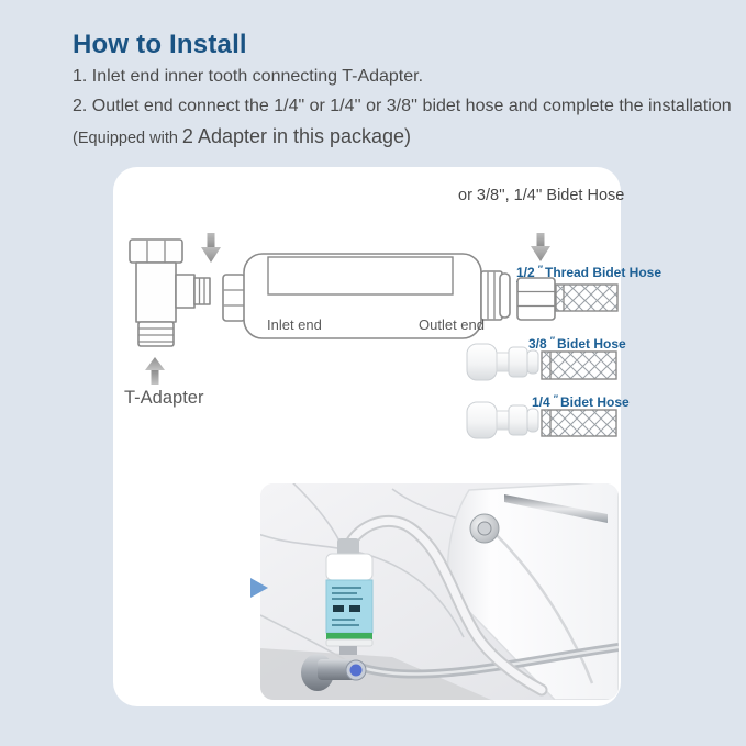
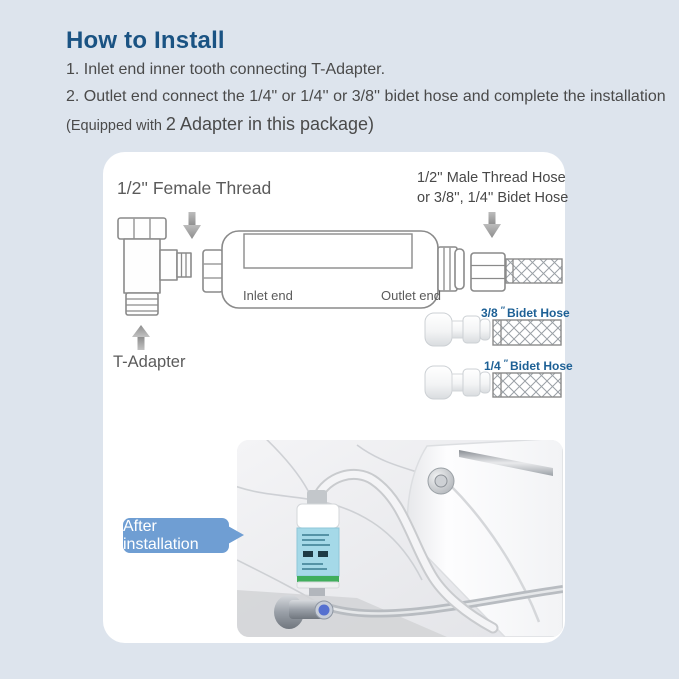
  How to Install
  1. Inlet end inner tooth connecting T-Adapter.
  2. Outlet end connect the 1/4" or 1/4'' or 3/8'' bidet hose and complete the installation
  (Equipped with 2 Adapter in this package)
+ 1/2'' Female Thread
+ 1/2'' Male Thread Hose
  or 3/8'', 1/4'' Bidet Hose
  T-Adapter
  Inlet end
  Outlet end
- 1/2 ″ Thread Bidet Hose
  3/8 ″ Bidet Hose
  1/4 ″ Bidet Hose
+ After installation
